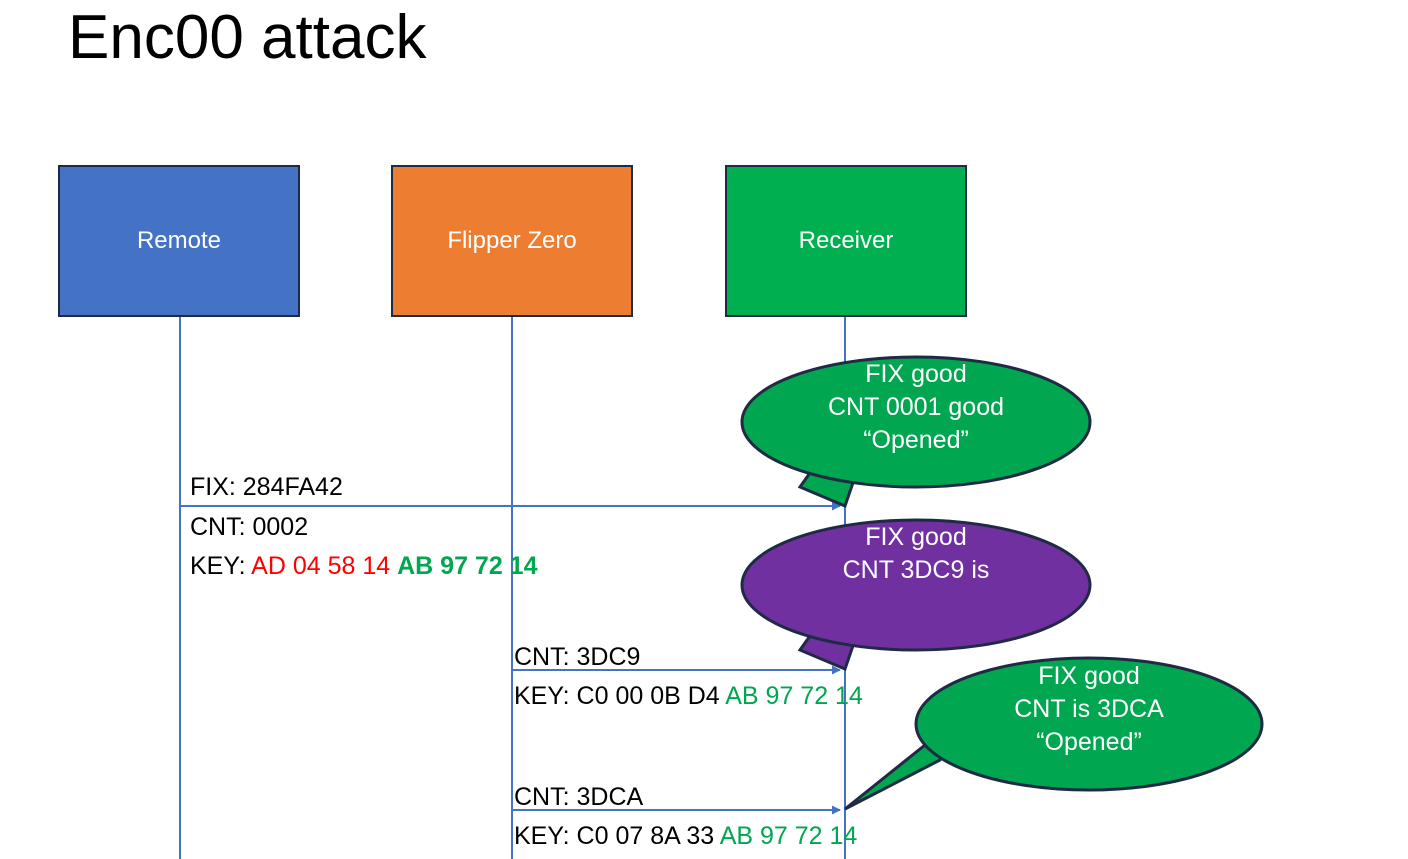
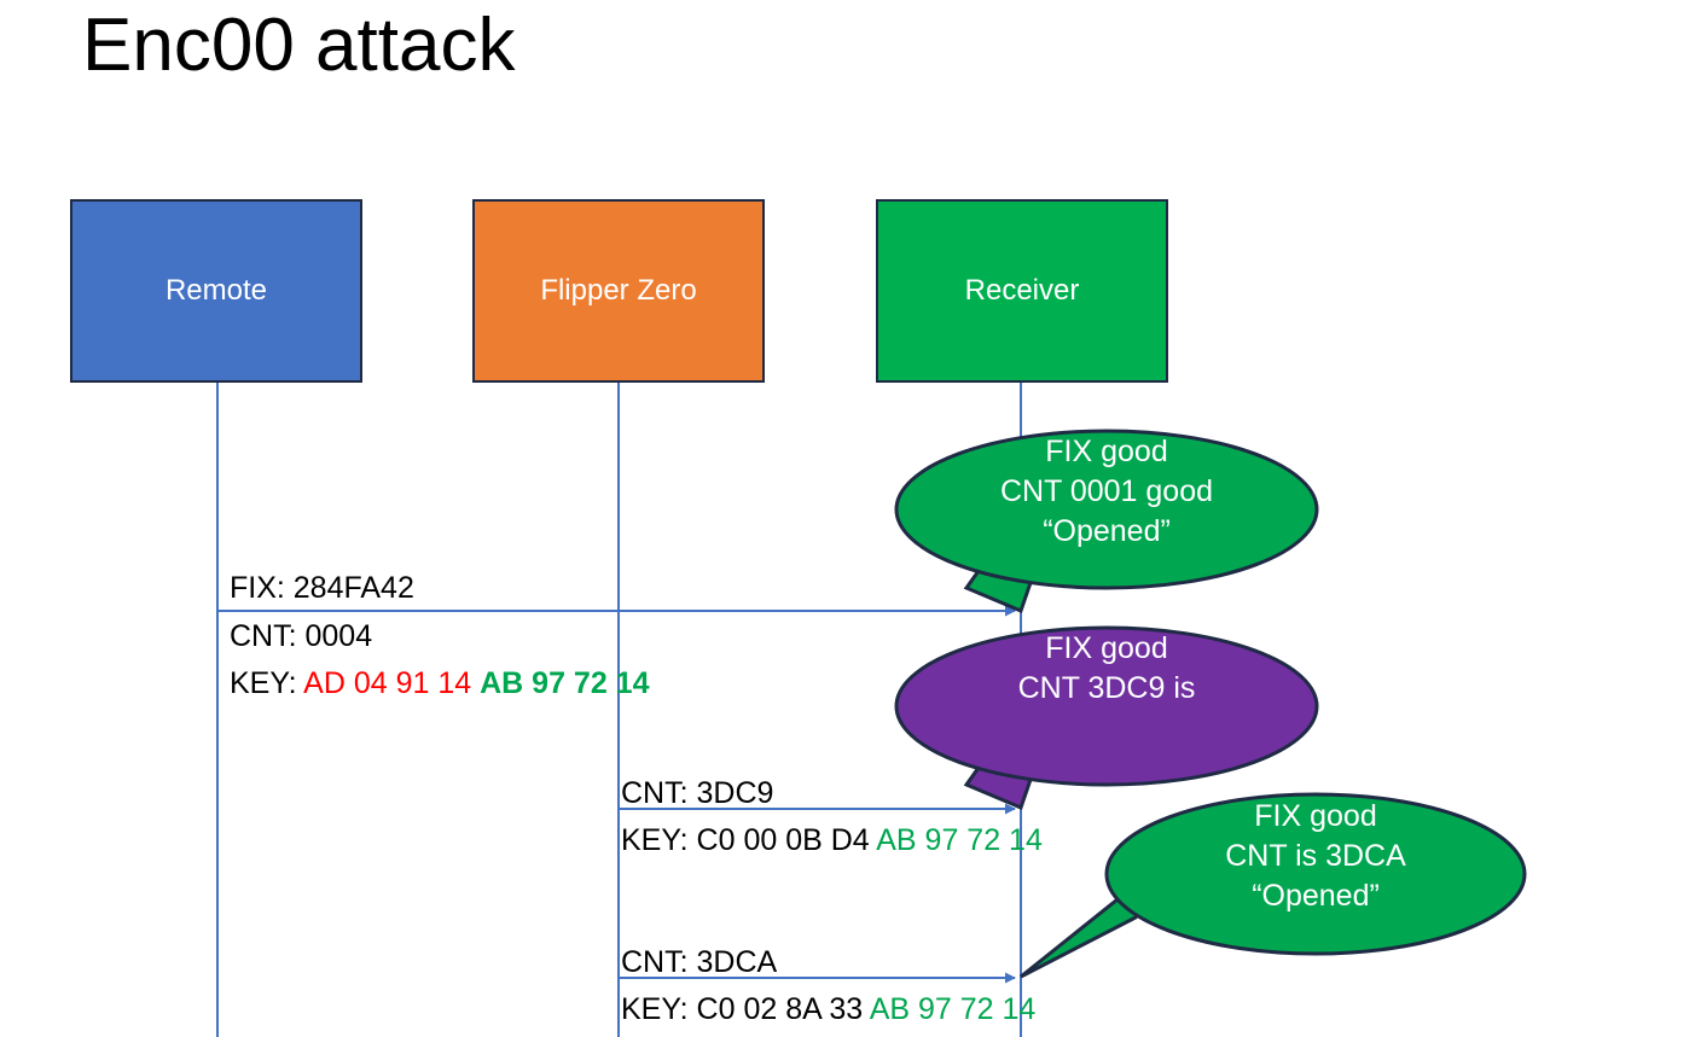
  Enc00 attack
  Remote
  Flipper Zero
  Receiver
  FIX: 284FA42
- CNT: 0002
+ CNT: 0004
- KEY: AD 04 58 14 AB 97 72 14
+ KEY: AD 04 91 14 AB 97 72 14
  CNT: 3DC9
  KEY: C0 00 0B D4 AB 97 72 14
  CNT: 3DCA
- KEY: C0 07 8A 33 AB 97 72 14
+ KEY: C0 02 8A 33 AB 97 72 14
  FIX good
  CNT 0001 good
  “Opened”
  FIX good
  CNT 3DC9 is
  FIX good
  CNT is 3DCA
  “Opened”
